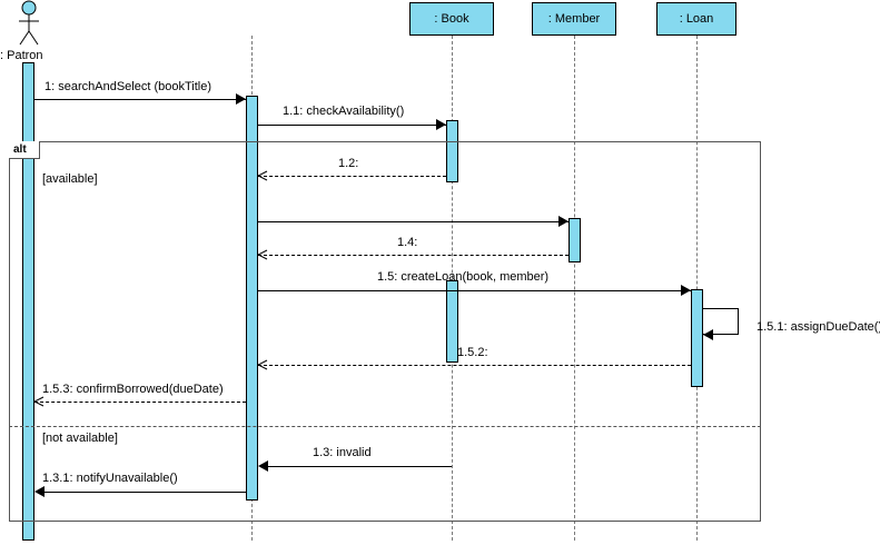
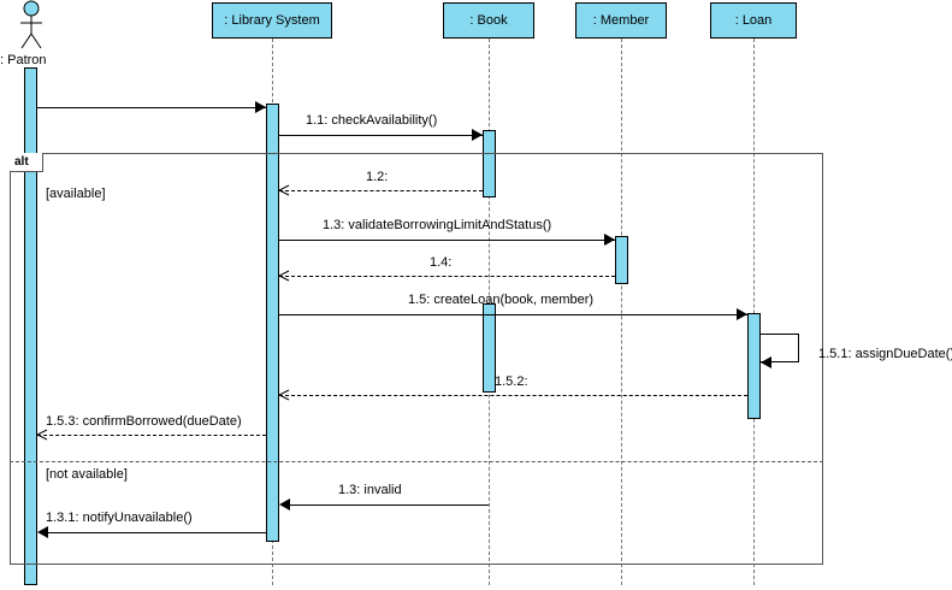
  : Patron
+ : Library System
  : Book
  : Member
  : Loan
  alt
  [available]
  [not available]
- 1: searchAndSelect (bookTitle)
  1.1: checkAvailability()
  1.2:
+ 1.3: validateBorrowingLimitAndStatus()
  1.4:
  1.5: createLoan(book, member)
  1.5.1: assignDueDate(
  1.5.2:
  1.5.3: confirmBorrowed(dueDate)
  1.3: invalid
  1.3.1: notifyUnavailable()
